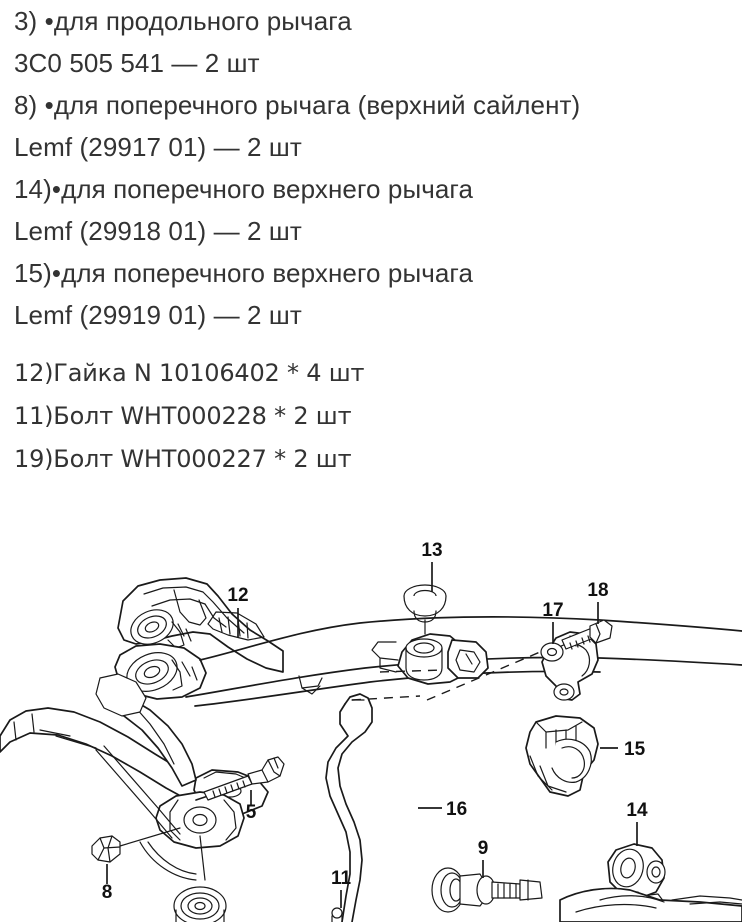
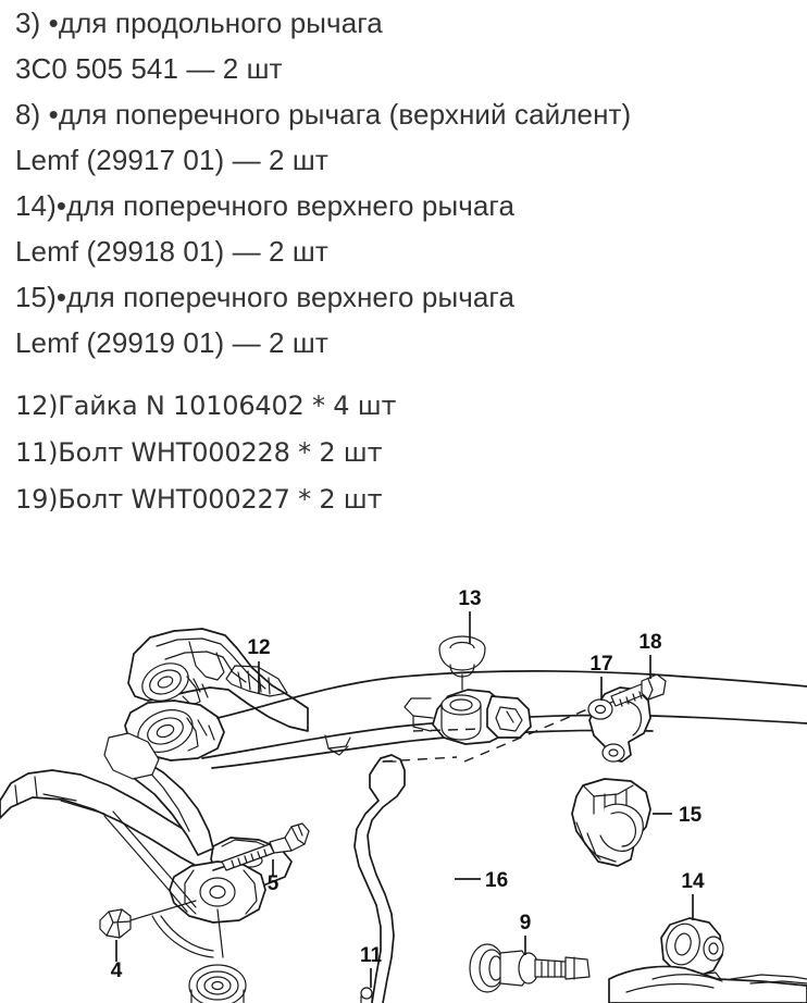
  3) •для продольного рычага
  3C0 505 541 — 2 шт
  8) •для поперечного рычага (верхний сайлент)
  Lemf (29917 01) — 2 шт
  14)•для поперечного верхнего рычага
  Lemf (29918 01) — 2 шт
  15)•для поперечного верхнего рычага
  Lemf (29919 01) — 2 шт
  12)Гайка N 10106402 * 4 шт
  11)Болт WHT000228 * 2 шт
  19)Болт WHT000227 * 2 шт
  12
  13
  17
  18
  15
  16
  14
  9
  5
- 8
+ 4
  11
